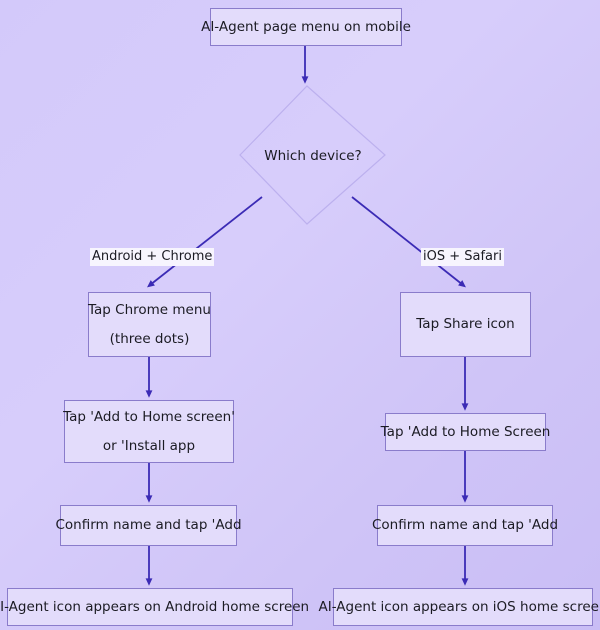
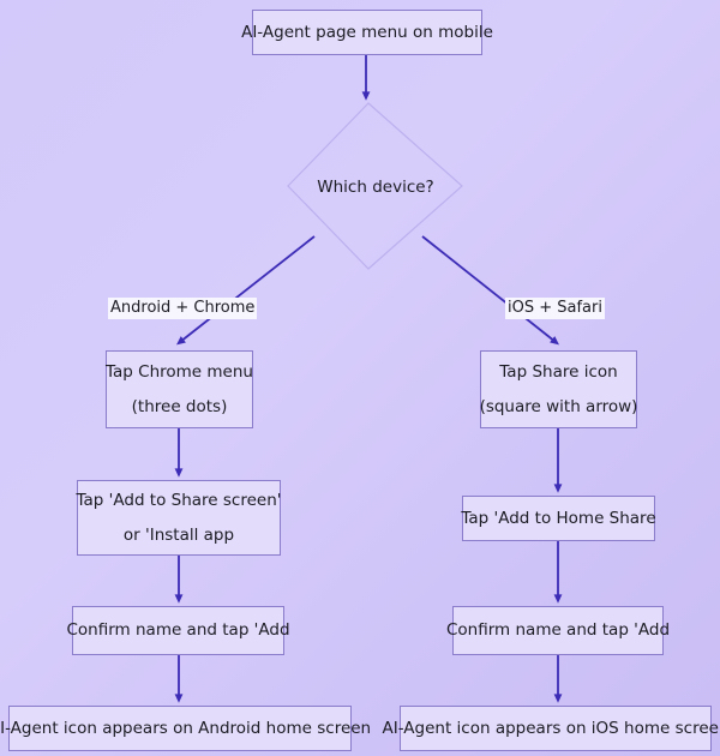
  AI-Agent page menu on mobile
  Which device?
  Android + Chrome
  iOS + Safari
  Tap Chrome menu
  (three dots)
- Tap 'Add to Home screen'
+ Tap 'Add to Share screen'
  or 'Install app
  Confirm name and tap 'Add
  I-Agent icon appears on Android home screen
  Tap Share icon
+ (square with arrow)
- Tap 'Add to Home Screen
+ Tap 'Add to Home Share
  Confirm name and tap 'Add
  AI-Agent icon appears on iOS home scree
